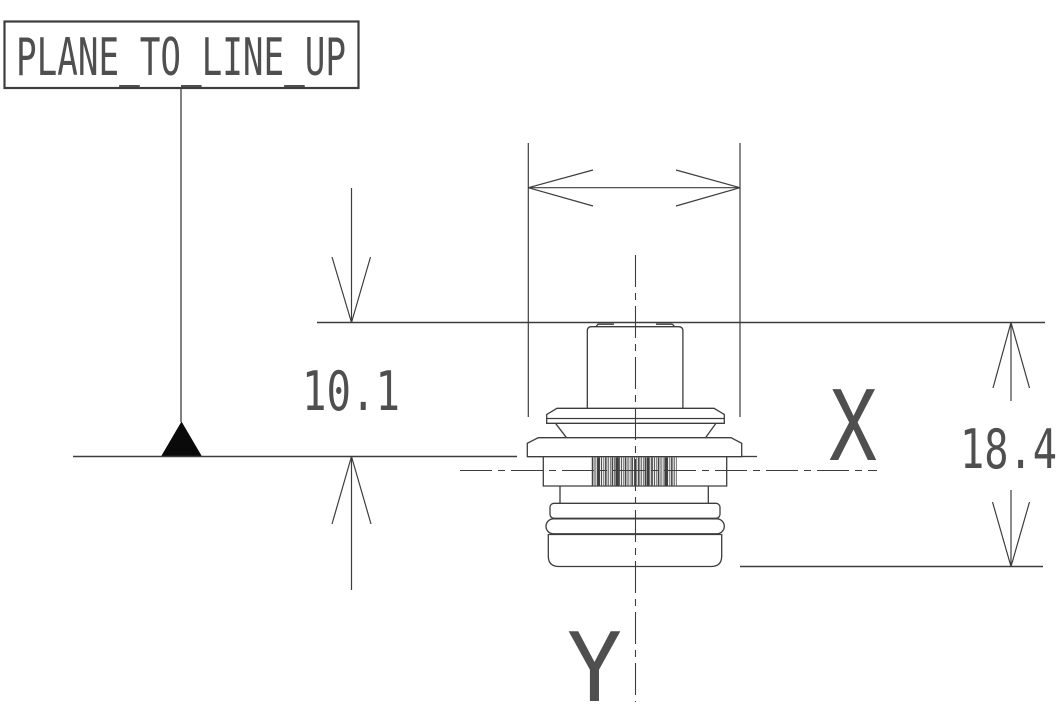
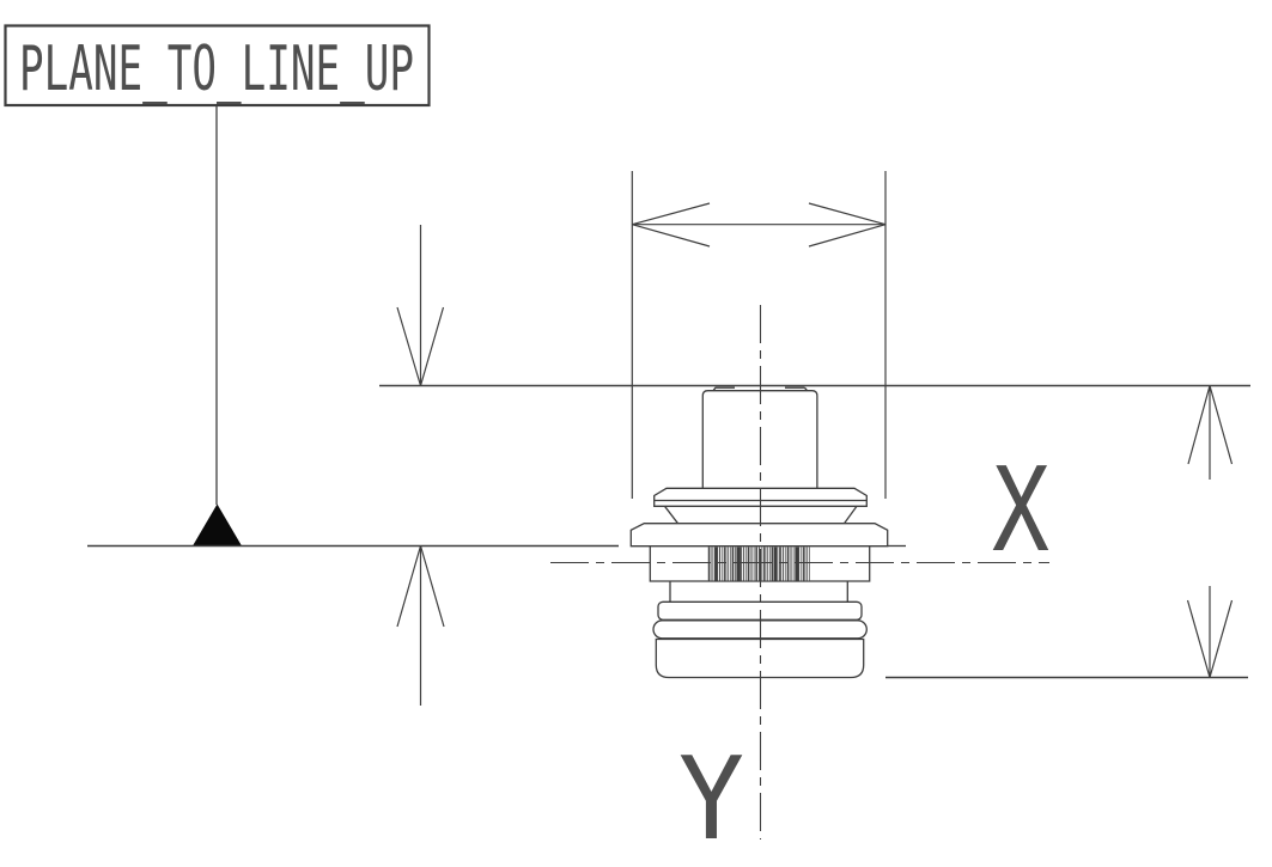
  PLANE_TO_LINE_UP
- 10.1
- 18.4
  X
  Y
